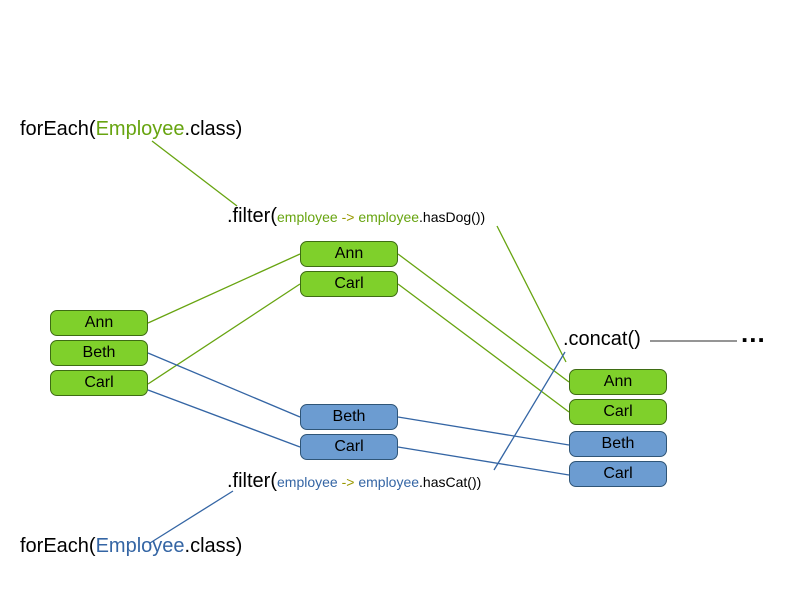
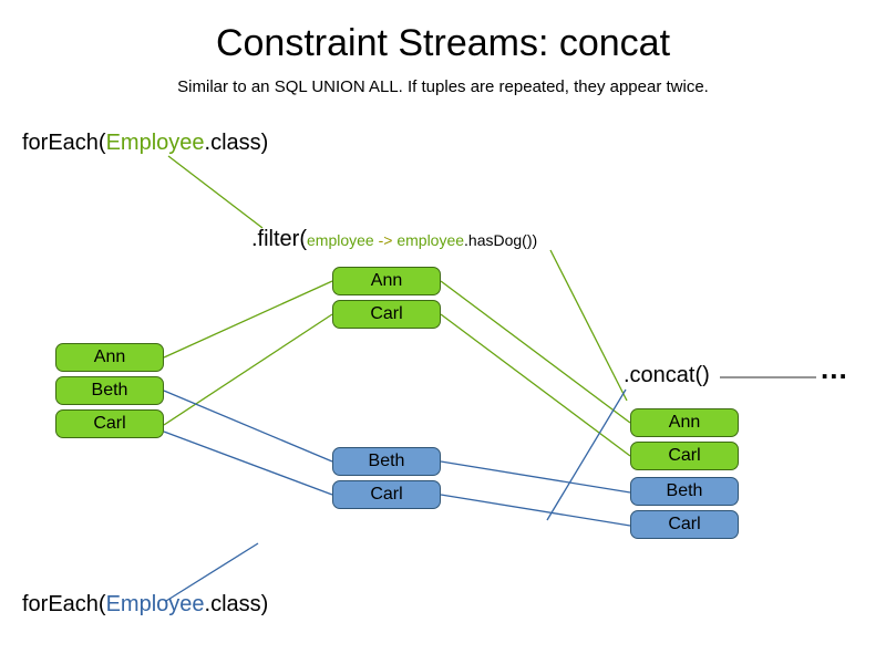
+ Constraint Streams: concat
+ Similar to an SQL UNION ALL. If tuples are repeated, they appear twice.
  forEach(Employee.class)
  .filter(employee -> employee.hasDog())
  Ann
  Carl
  Ann
  Beth
  Carl
  Beth
  Carl
- .filter(employee -> employee.hasCat())
  .concat()
  ...
  Ann
  Carl
  Beth
  Carl
  forEach(Employee.class)
